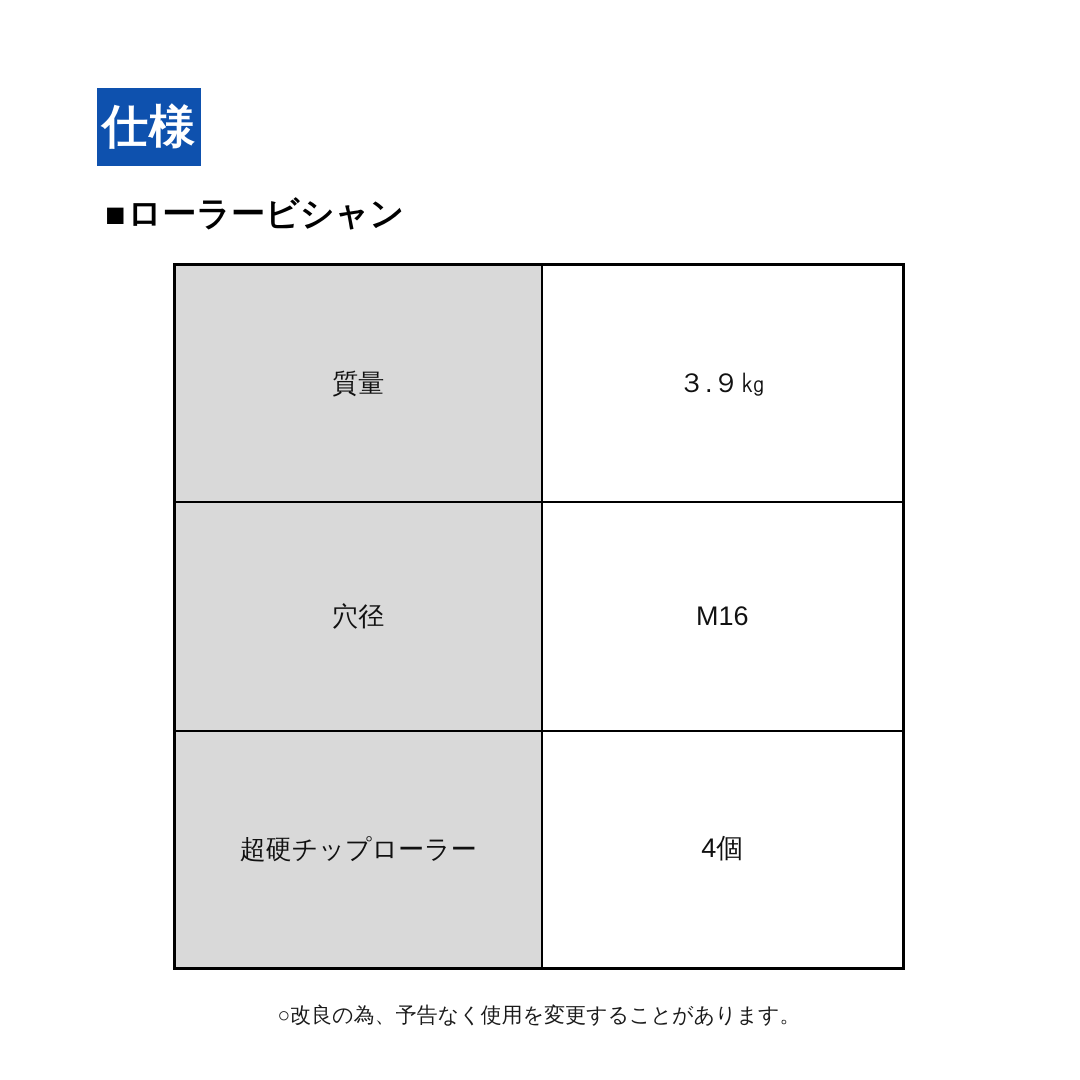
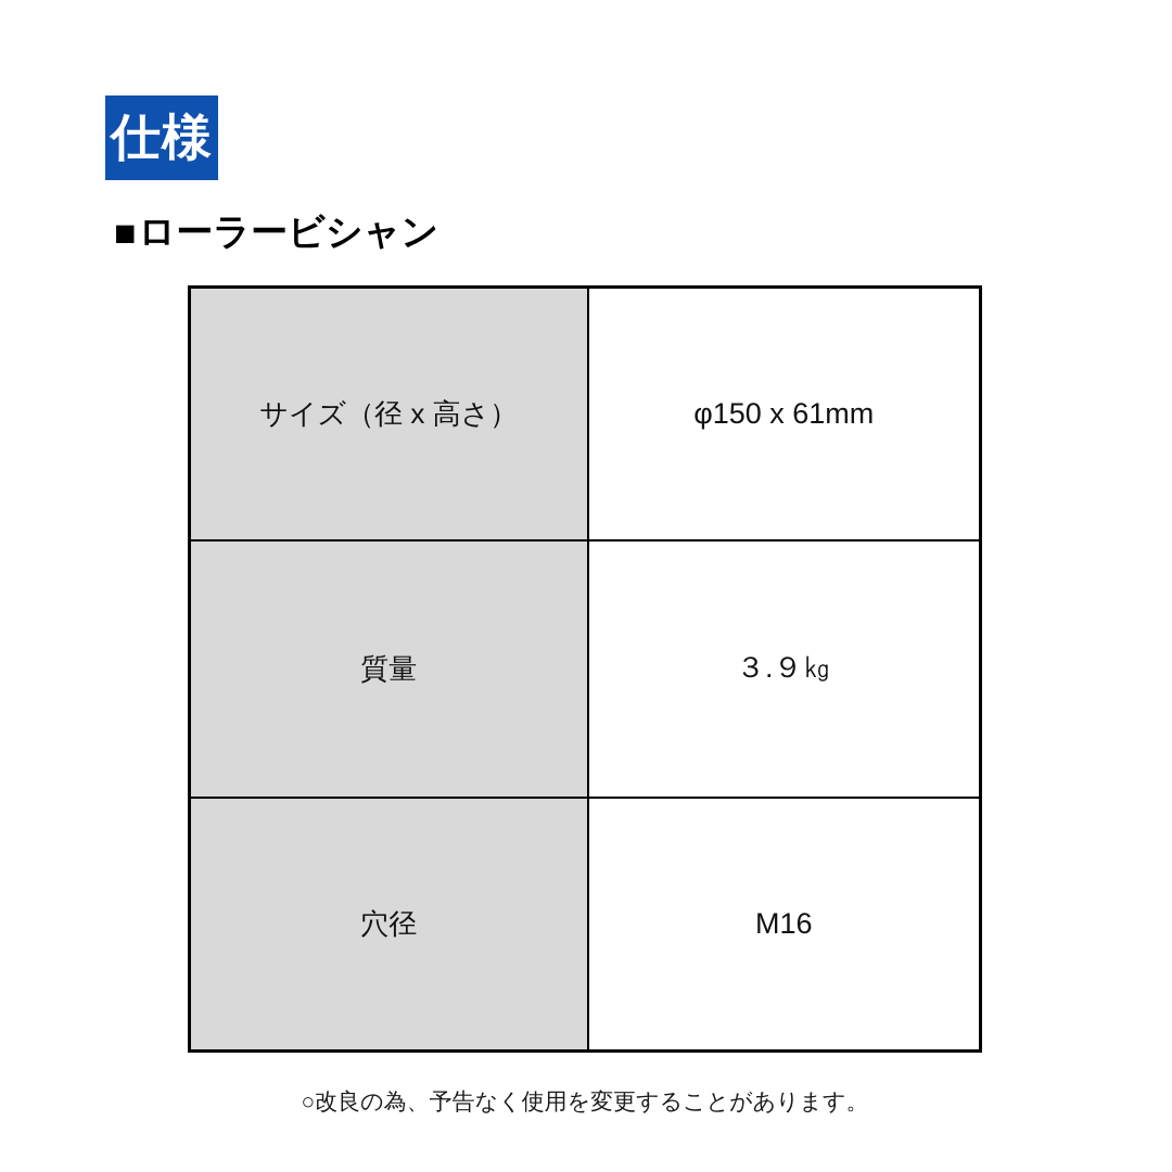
  仕様
  ■
  ローラービシャン
+ サイズ（径 x 高さ）	φ150 x 61mm
  質量	３.９㎏
  穴径	M16
- 超硬チップローラー	4個
  ○改良の為、予告なく使用を変更することがあります。
